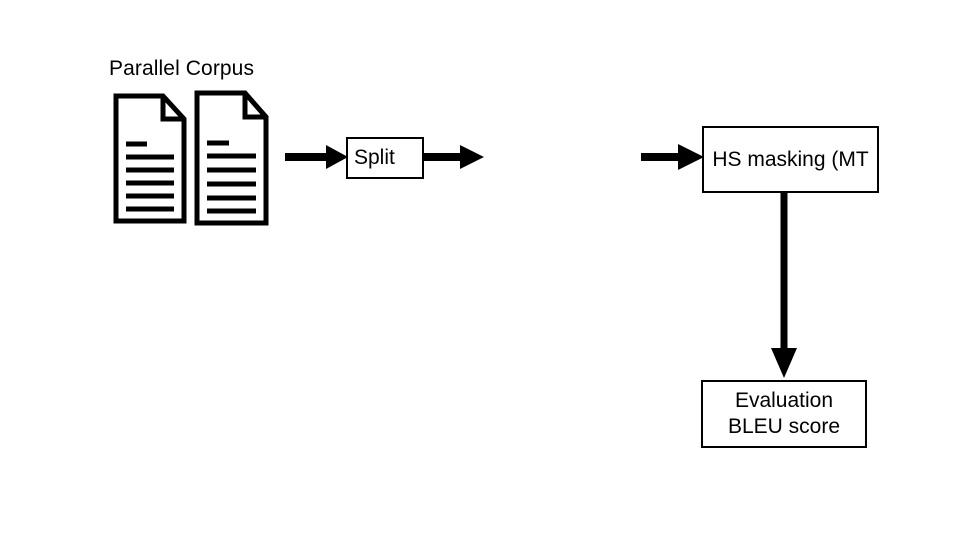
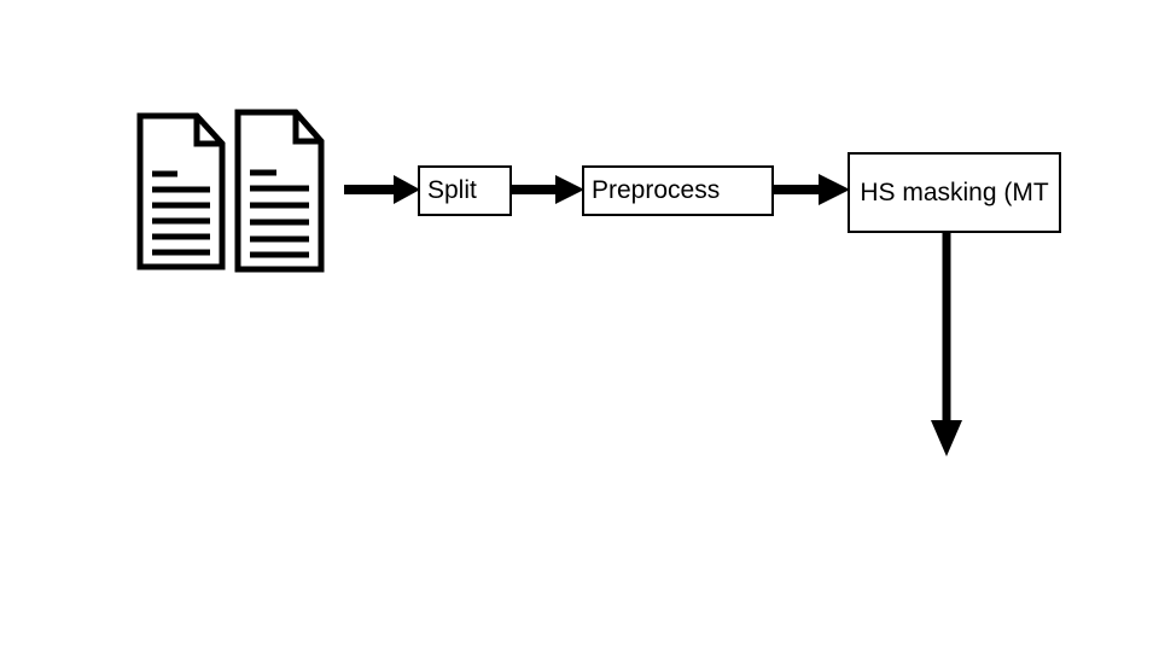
- Parallel Corpus
  Split
+ Preprocess
  HS masking (MT
- Evaluation
- BLEU score
